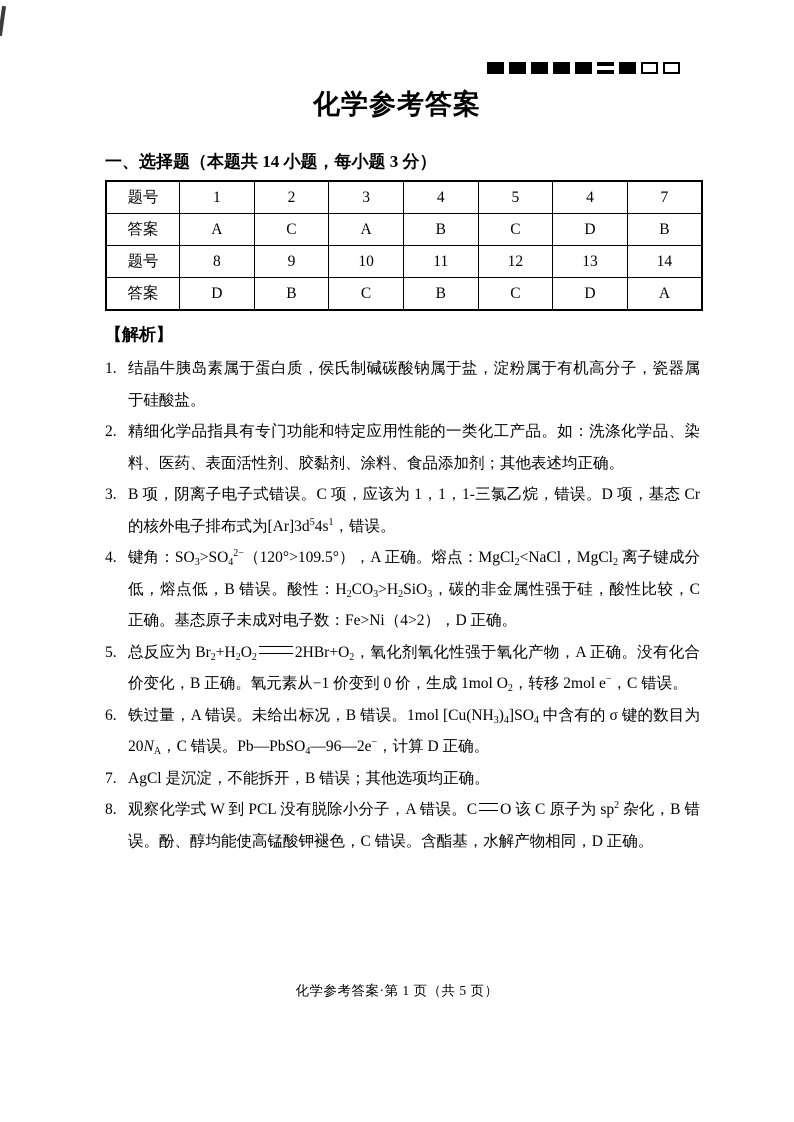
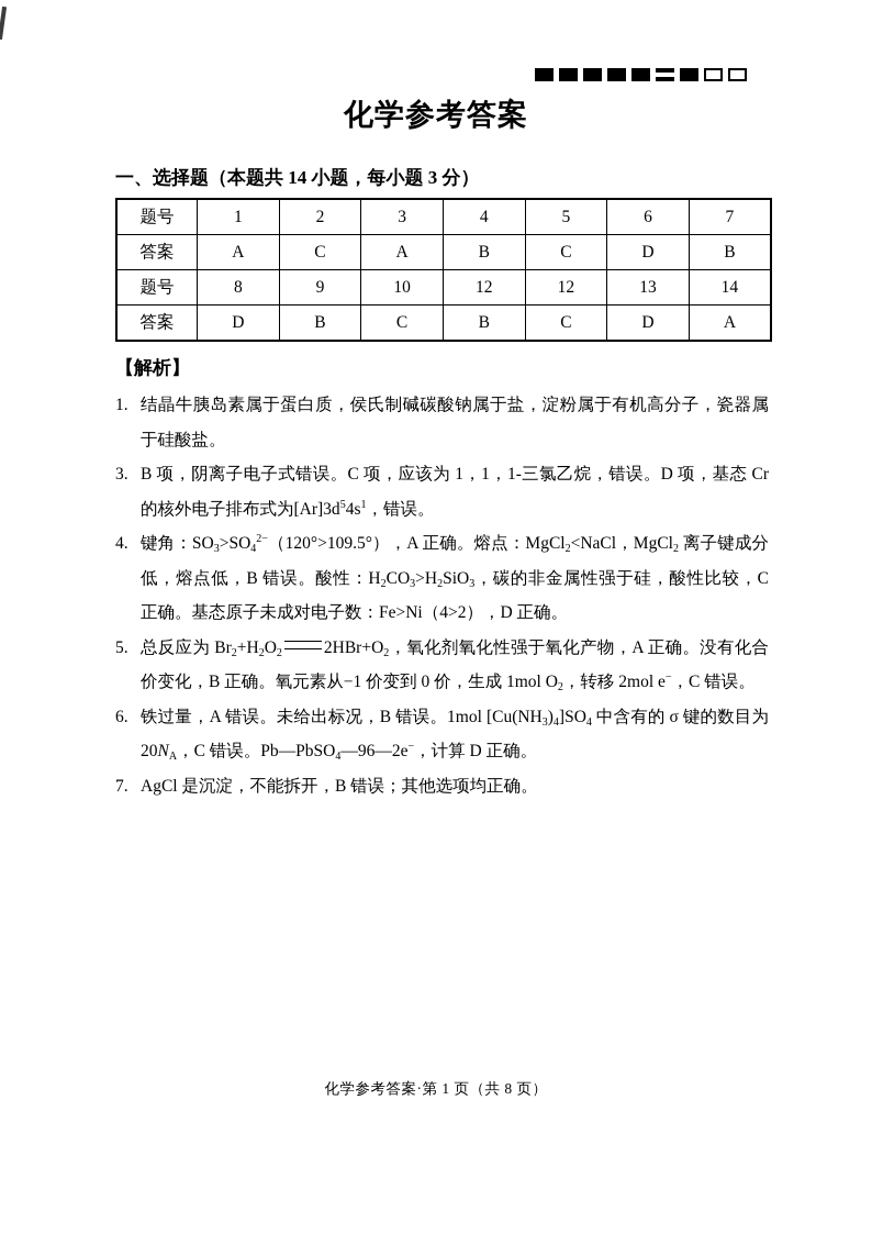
  化学参考答案
  一、选择题（本题共 14 小题，每小题 3 分）
- 题号	1	2	3	4	5	4	7
+ 题号	1	2	3	4	5	6	7
  答案	A	C	A	B	C	D	B
- 题号	8	9	10	11	12	13	14
+ 题号	8	9	10	12	12	13	14
  答案	D	B	C	B	C	D	A
  【解析】
  1.
  结晶牛胰岛素属于蛋白质，侯氏制碱碳酸钠属于盐，淀粉属于有机高分子，瓷器属于硅酸盐。
- 2.
- 精细化学品指具有专门功能和特定应用性能的一类化工产品。如：洗涤化学品、染料、医药、表面活性剂、胶黏剂、涂料、食品添加剂；其他表述均正确。
  3.
  B 项，阴离子电子式错误。C 项，应该为 1，1，1-三氯乙烷，错误。D 项，基态 Cr 的核外电子排布式为[Ar]3d54s1，错误。
  4.
  键角：SO3>SO42−（120°>109.5°），A 正确。熔点：MgCl2<NaCl，MgCl2 离子键成分低，熔点低，B 错误。酸性：H2CO3>H2SiO3，碳的非金属性强于硅，酸性比较，C 正确。基态原子未成对电子数：Fe>Ni（4>2），D 正确。
  5.
  总反应为 Br2+H2O2 2HBr+O2，氧化剂氧化性强于氧化产物，A 正确。没有化合价变化，B 正确。氧元素从−1 价变到 0 价，生成 1mol O2，转移 2mol e−，C 错误。
  6.
  铁过量，A 错误。未给出标况，B 错误。1mol [Cu(NH3)4]SO4 中含有的 σ 键的数目为 20NA，C 错误。Pb—PbSO4—96—2e−，计算 D 正确。
  7.
  AgCl 是沉淀，不能拆开，B 错误；其他选项均正确。
- 8.
- 观察化学式 W 到 PCL 没有脱除小分子，A 错误。C O 该 C 原子为 sp2 杂化，B 错误。酚、醇均能使高锰酸钾褪色，C 错误。含酯基，水解产物相同，D 正确。
- 化学参考答案·第 1 页（共 5 页）
+ 化学参考答案·第 1 页（共 8 页）
